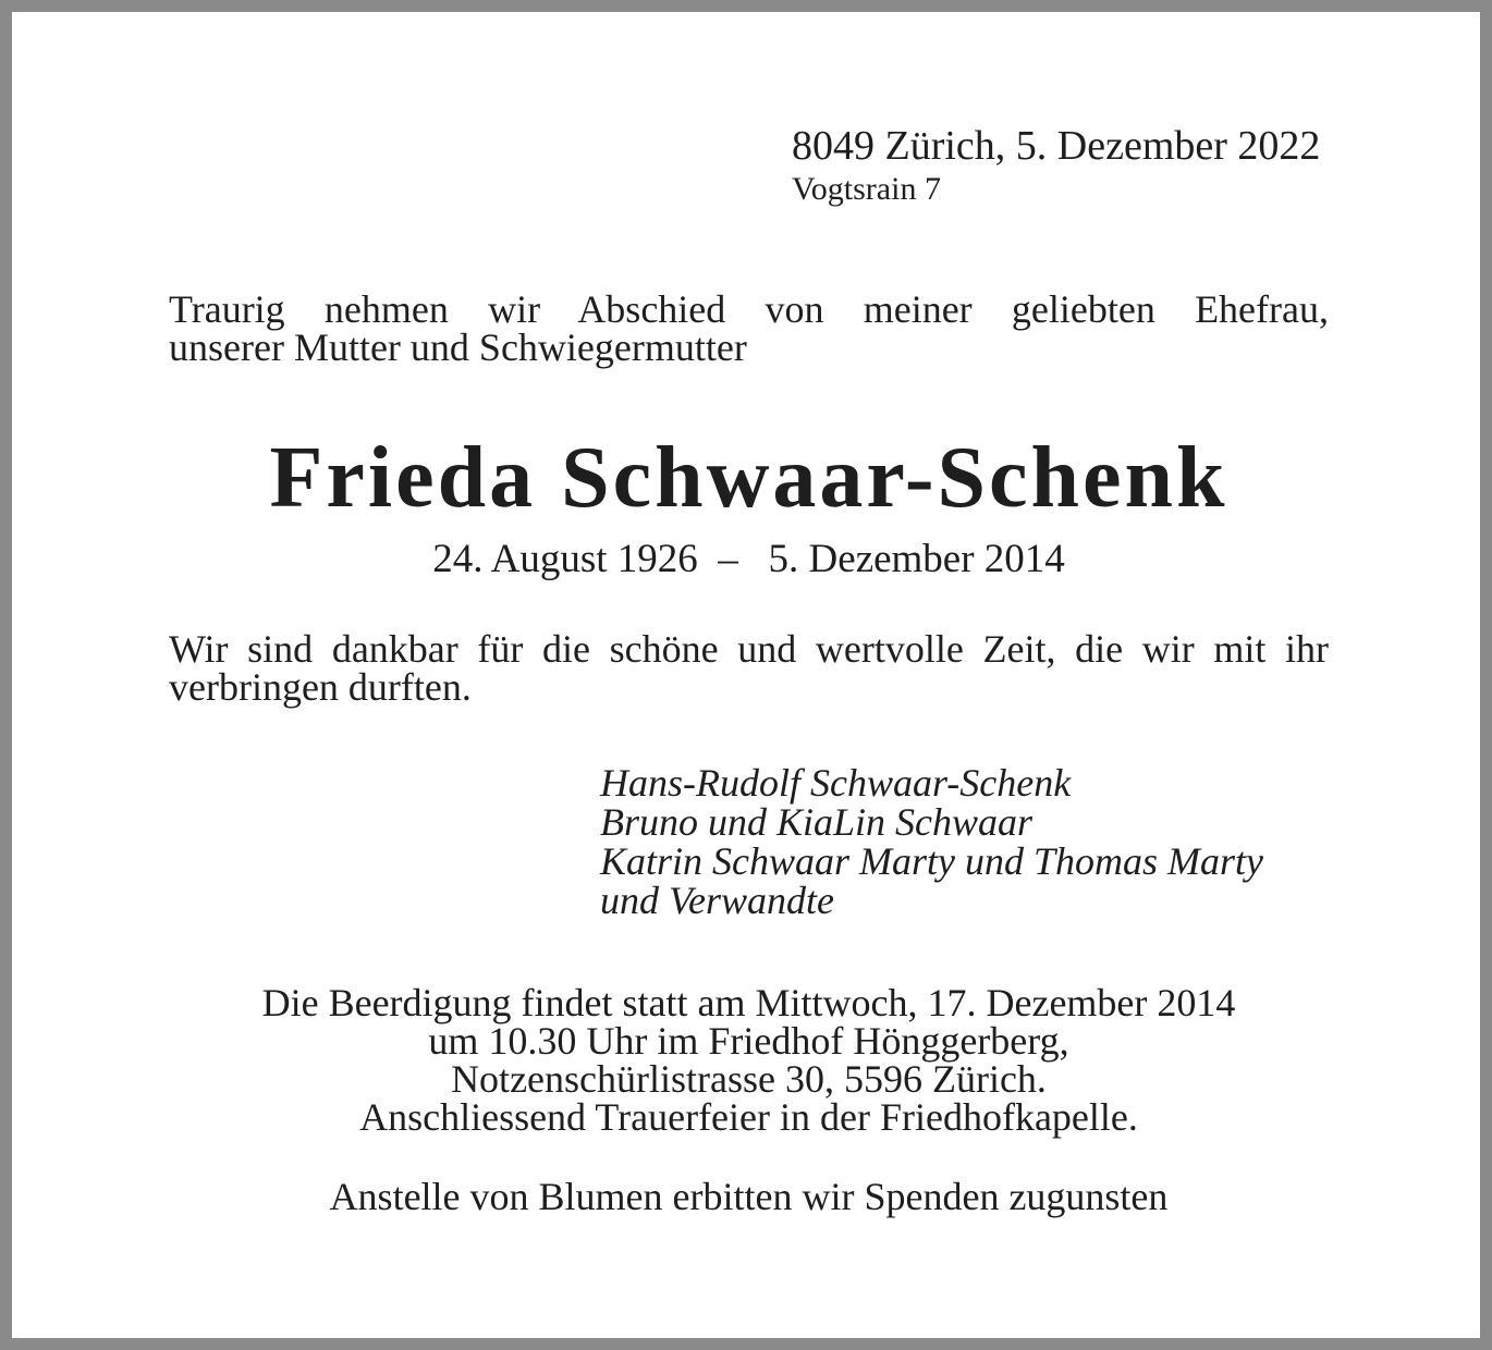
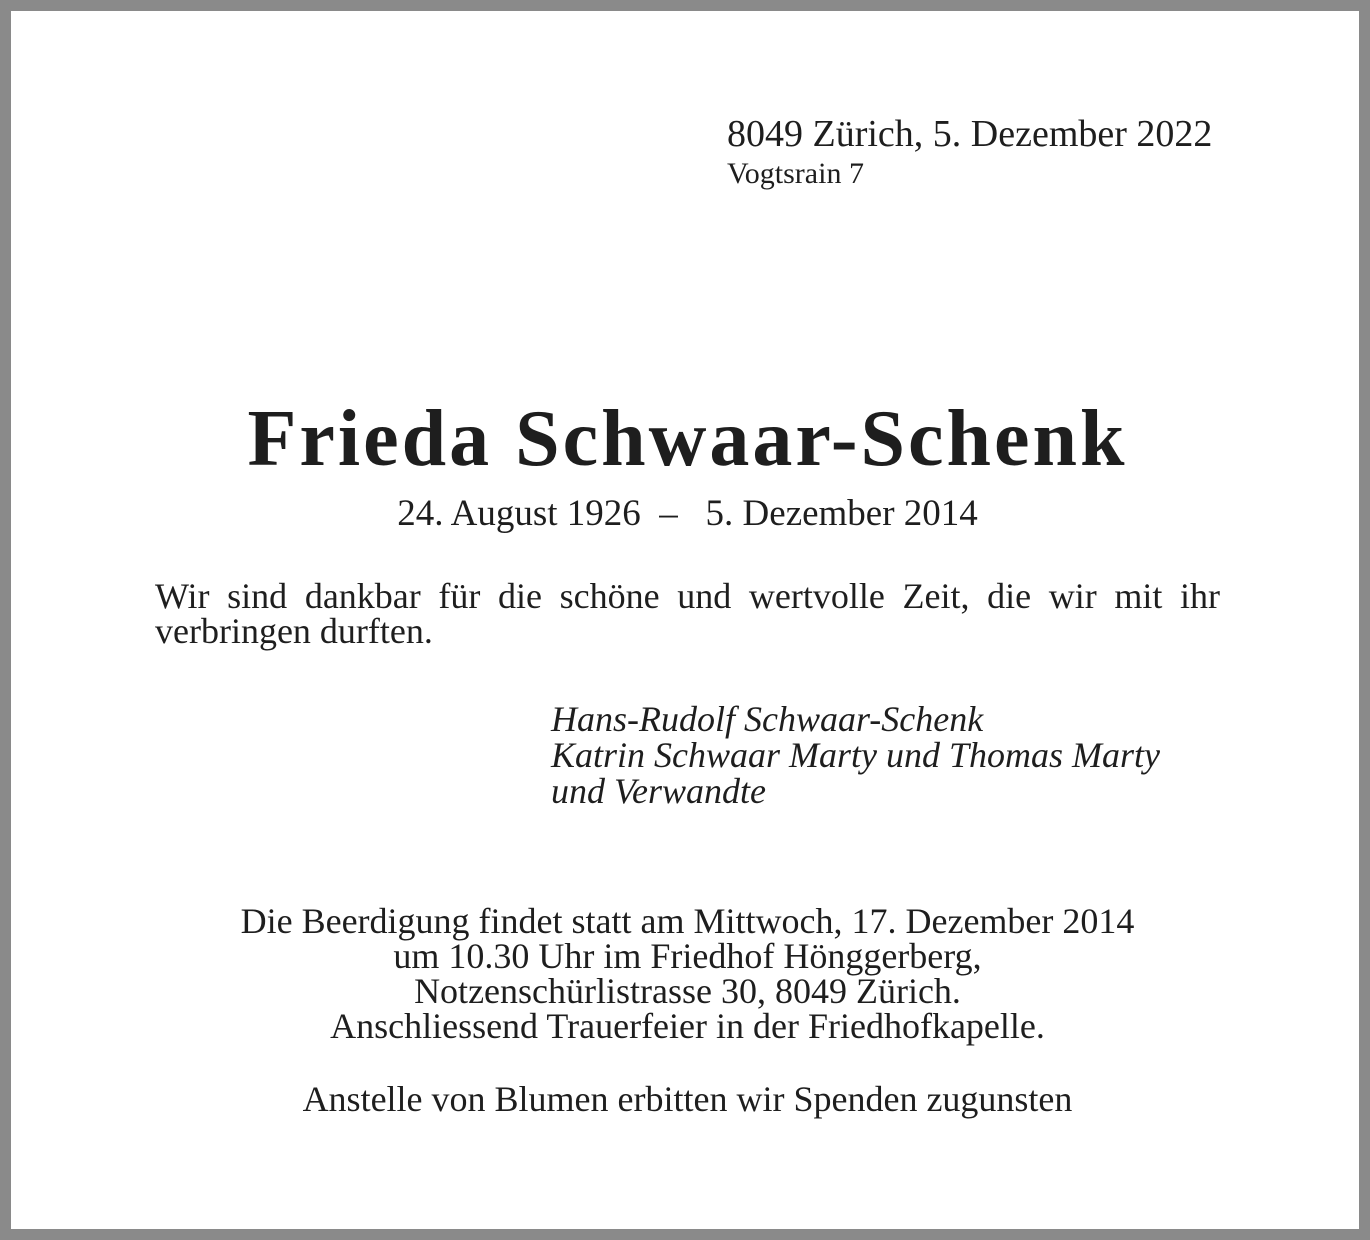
  8049 Zürich, 5. Dezember 2022
  Vogtsrain 7
- Traurig nehmen wir Abschied von meiner geliebten Ehefrau,
- unserer Mutter und Schwiegermutter
  Frieda Schwaar-Schenk
  24. August 1926 – 5. Dezember 2014
  Wir sind dankbar für die schöne und wertvolle Zeit, die wir mit ihr
  verbringen durften.
  Hans-Rudolf Schwaar-Schenk
- Bruno und KiaLin Schwaar
  Katrin Schwaar Marty und Thomas Marty
  und Verwandte
  Die Beerdigung findet statt am Mittwoch, 17. Dezember 2014
  um 10.30 Uhr im Friedhof Hönggerberg,
- Notzenschürlistrasse 30, 5596 Zürich.
+ Notzenschürlistrasse 30, 8049 Zürich.
  Anschliessend Trauerfeier in der Friedhofkapelle.
  Anstelle von Blumen erbitten wir Spenden zugunsten
